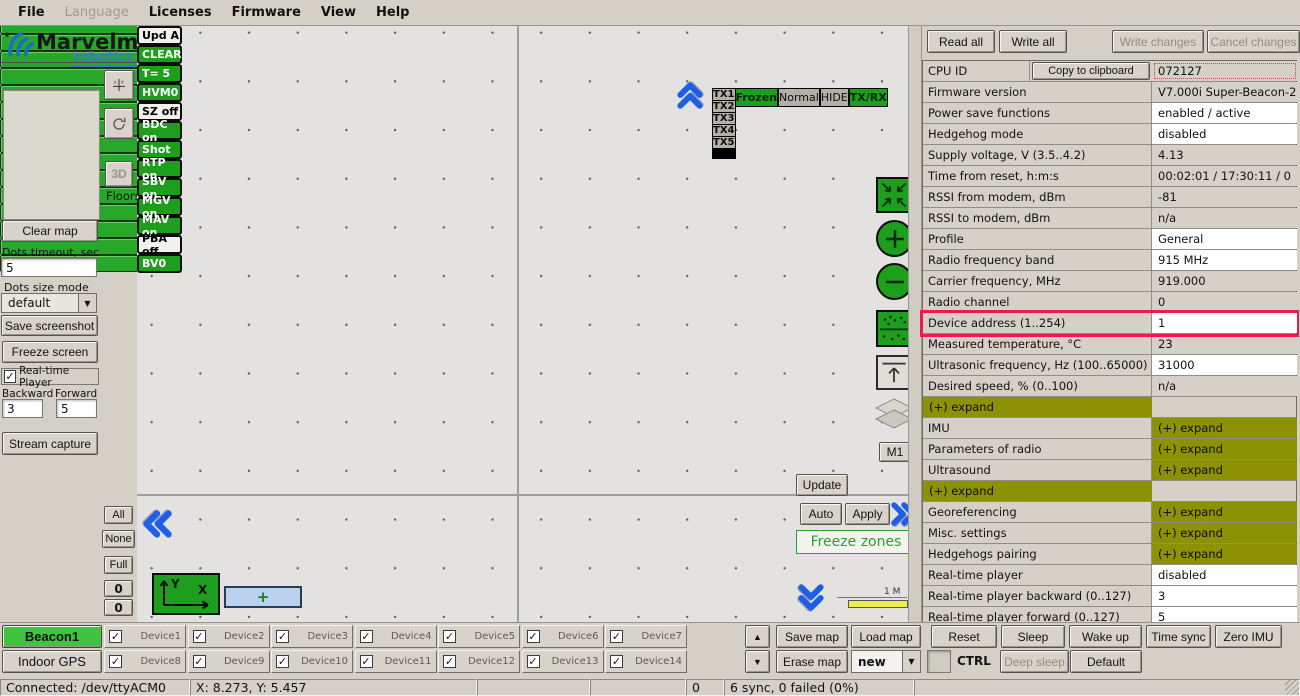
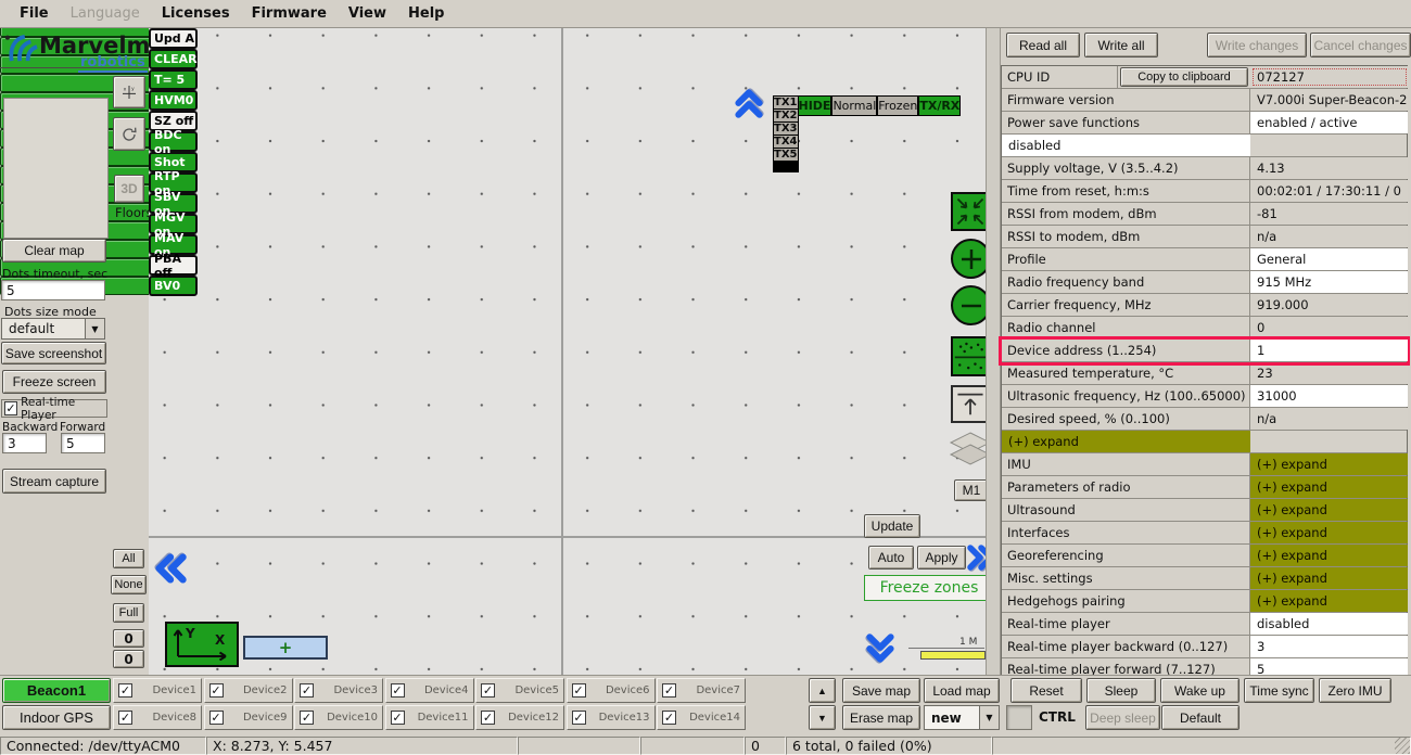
  File
  Language
  Licenses
  Firmware
  View
  Help
  Marvelm
  robotics
  Clear map
  Dots timeout, sec
  5
  Dots size mode
  default
  ▼
  Save screenshot
  Freeze screen
  ✓
  Real-time Player
  Backward
  Forward
  3
  5
  Stream capture
  3D
  Floor
  All
  None
  Full
  0
  0
  TX1
  TX2
  TX3
  TX4
  TX5
- Frozen
+ HIDE
  Normal
- HIDE
+ Frozen
  TX/RX
  Upd A
  CLEAR
  T= 5
  HVM0
  SZ off
  BDC on
  Shot
  RTP on
  SBV on
  MGV on
  MAV on
  PBA off
  BV0
  M1
  Update
  Auto
  Apply
  Freeze zones
  Y
  X
  +
  1 M
  Read all
  Write all
  Write changes
  Cancel changes
  CPU ID
  Copy to clipboard
  072127
  Firmware version
  V7.000i Super-Beacon-2
  Power save functions
  enabled / active
- Hedgehog mode
  disabled
  Supply voltage, V (3.5..4.2)
  4.13
  Time from reset, h:m:s
  00:02:01 / 17:30:11 / 0
  RSSI from modem, dBm
  -81
  RSSI to modem, dBm
  n/a
  Profile
  General
  Radio frequency band
  915 MHz
  Carrier frequency, MHz
  919.000
  Radio channel
  0
  Device address (1..254)
  1
  Measured temperature, °C
  23
  Ultrasonic frequency, Hz (100..65000)
  31000
  Desired speed, % (0..100)
  n/a
  (+) expand
  IMU
  (+) expand
  Parameters of radio
  (+) expand
  Ultrasound
  (+) expand
+ Interfaces
  (+) expand
  Georeferencing
  (+) expand
  Misc. settings
  (+) expand
  Hedgehogs pairing
  (+) expand
  Real-time player
  disabled
  Real-time player backward (0..127)
  3
- Real-time player forward (0..127)
+ Real-time player forward (7..127)
  5
  Beacon1
  Indoor GPS
  ✓
  Device1
  ✓
  Device2
  ✓
  Device3
  ✓
  Device4
  ✓
  Device5
  ✓
  Device6
  ✓
  Device7
  ✓
  Device8
  ✓
  Device9
  ✓
  Device10
  ✓
  Device11
  ✓
  Device12
  ✓
  Device13
  ✓
  Device14
  ▲
  ▼
  Save map
  Load map
  Erase map
  new
  ▼
  Reset
  Sleep
  Wake up
  Time sync
  Zero IMU
  CTRL
  Deep sleep
  Default
  Connected: /dev/ttyACM0
  X: 8.273, Y: 5.457
  0
- 6 sync, 0 failed (0%)
+ 6 total, 0 failed (0%)
